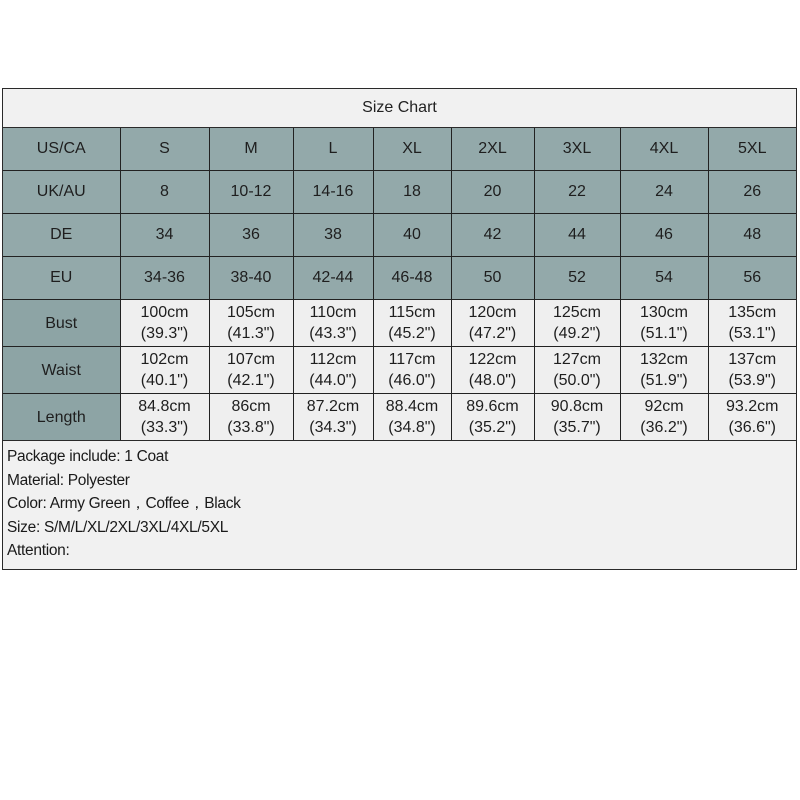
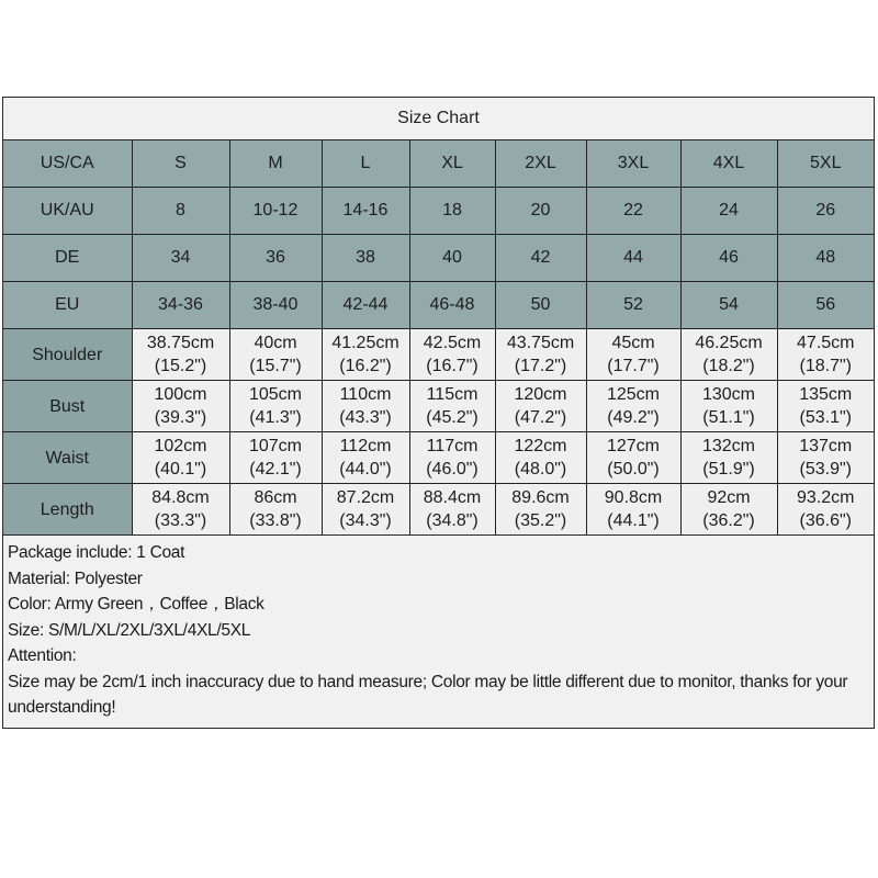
  Size Chart
  US/CA	S	M	L	XL	2XL	3XL	4XL	5XL
  UK/AU	8	10-12	14-16	18	20	22	24	26
  DE	34	36	38	40	42	44	46	48
  EU	34-36	38-40	42-44	46-48	50	52	54	56
+ Shoulder	38.75cm(15.2")	40cm(15.7")	41.25cm(16.2")	42.5cm(16.7")	43.75cm(17.2")	45cm(17.7")	46.25cm(18.2")	47.5cm(18.7")
  Bust	100cm(39.3")	105cm(41.3")	110cm(43.3")	115cm(45.2")	120cm(47.2")	125cm(49.2")	130cm(51.1")	135cm(53.1")
  Waist	102cm(40.1")	107cm(42.1")	112cm(44.0")	117cm(46.0")	122cm(48.0")	127cm(50.0")	132cm(51.9")	137cm(53.9")
- Length	84.8cm(33.3")	86cm(33.8")	87.2cm(34.3")	88.4cm(34.8")	89.6cm(35.2")	90.8cm(35.7")	92cm(36.2")	93.2cm(36.6")
+ Length	84.8cm(33.3")	86cm(33.8")	87.2cm(34.3")	88.4cm(34.8")	89.6cm(35.2")	90.8cm(44.1")	92cm(36.2")	93.2cm(36.6")
  Package include: 1 Coat
  Material: Polyester
  Color: Army Green，Coffee，Black
  Size: S/M/L/XL/2XL/3XL/4XL/5XL
  Attention:
+ Size may be 2cm/1 inch inaccuracy due to hand measure; Color may be little different due to monitor, thanks for your understanding!
